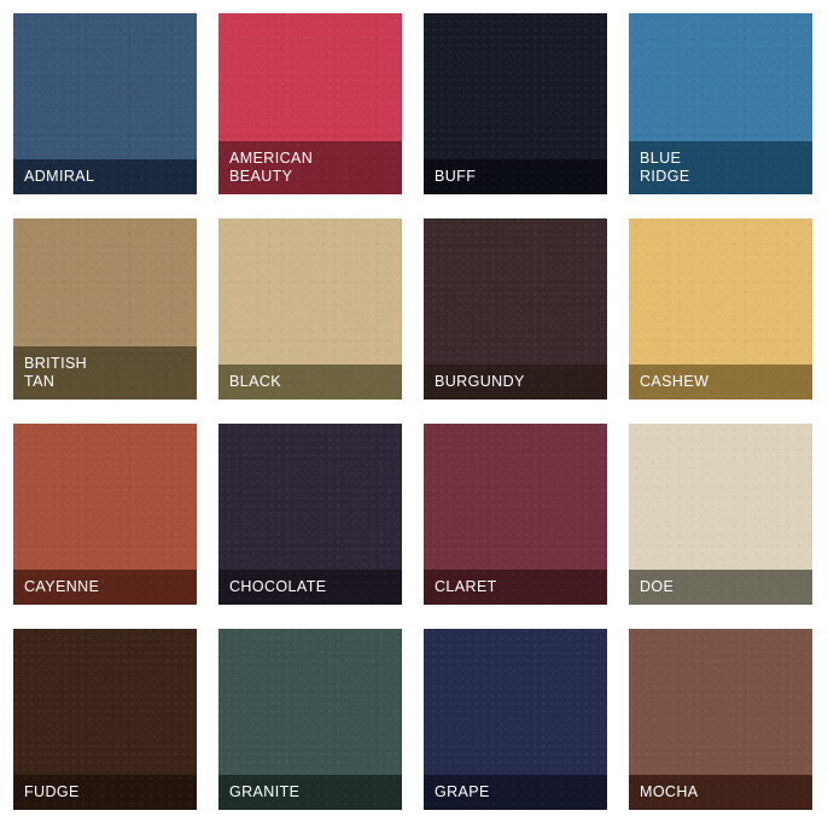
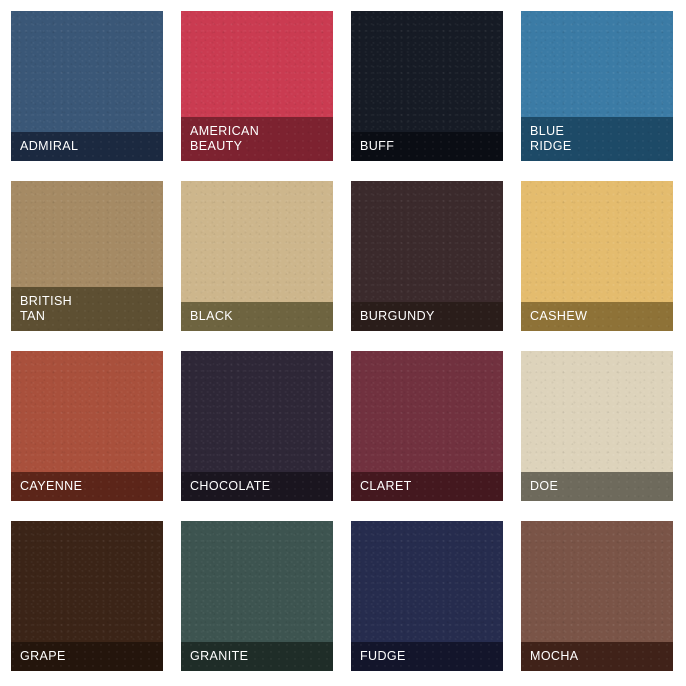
  ADMIRAL
  AMERICAN
  BEAUTY
  BUFF
  BLUE
  RIDGE
  BRITISH
  TAN
  BLACK
  BURGUNDY
  CASHEW
  CAYENNE
  CHOCOLATE
  CLARET
  DOE
- FUDGE
+ GRAPE
  GRANITE
- GRAPE
+ FUDGE
  MOCHA
